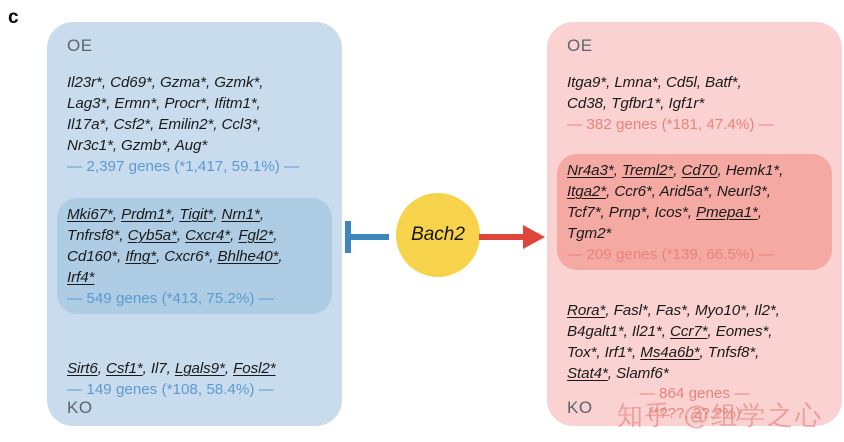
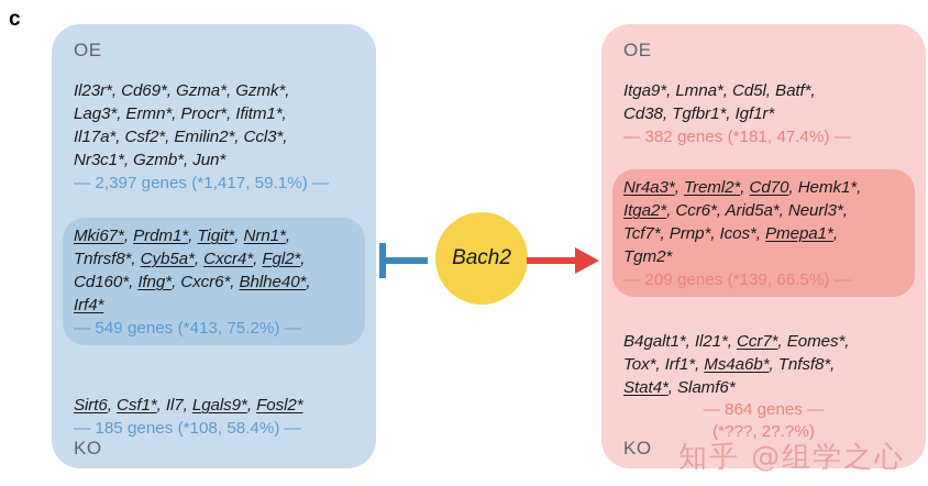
  c
  OE
  KO
  Il23r*, Cd69*, Gzma*, Gzmk*,
  Lag3*, Ermn*, Procr*, Ifitm1*,
  Il17a*, Csf2*, Emilin2*, Ccl3*,
- Nr3c1*, Gzmb*, Aug*
+ Nr3c1*, Gzmb*, Jun*
  — 2,397 genes (*1,417, 59.1%) —
  Mki67*, Prdm1*, Tigit*, Nrn1*,
  Tnfrsf8*, Cyb5a*, Cxcr4*, Fgl2*,
  Cd160*, Ifng*, Cxcr6*, Bhlhe40*,
  Irf4*
  — 549 genes (*413, 75.2%) —
  Sirt6, Csf1*, Il7, Lgals9*, Fosl2*
- — 149 genes (*108, 58.4%) —
+ — 185 genes (*108, 58.4%) —
  Bach2
  OE
  KO
  Itga9*, Lmna*, Cd5l, Batf*,
  Cd38, Tgfbr1*, Igf1r*
  — 382 genes (*181, 47.4%) —
  Nr4a3*, Treml2*, Cd70, Hemk1*,
  Itga2*, Ccr6*, Arid5a*, Neurl3*,
  Tcf7*, Prnp*, Icos*, Pmepa1*,
  Tgm2*
  — 209 genes (*139, 66.5%) —
- Rora*, Fasl*, Fas*, Myo10*, Il2*,
  B4galt1*, Il21*, Ccr7*, Eomes*,
  Tox*, Irf1*, Ms4a6b*, Tnfsf8*,
  Stat4*, Slamf6*
  — 864 genes —
  (*???, 2?.?%)
  知乎 @组学之心
